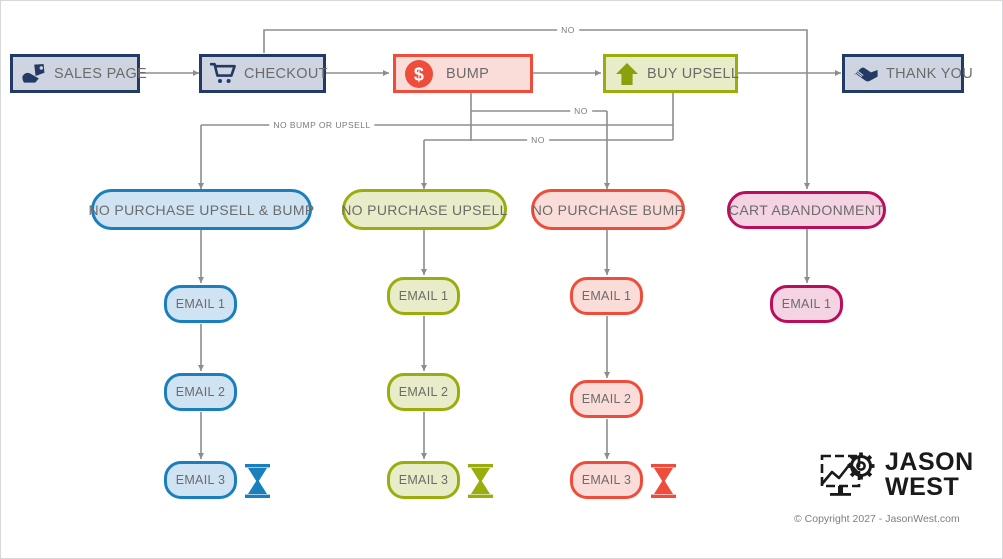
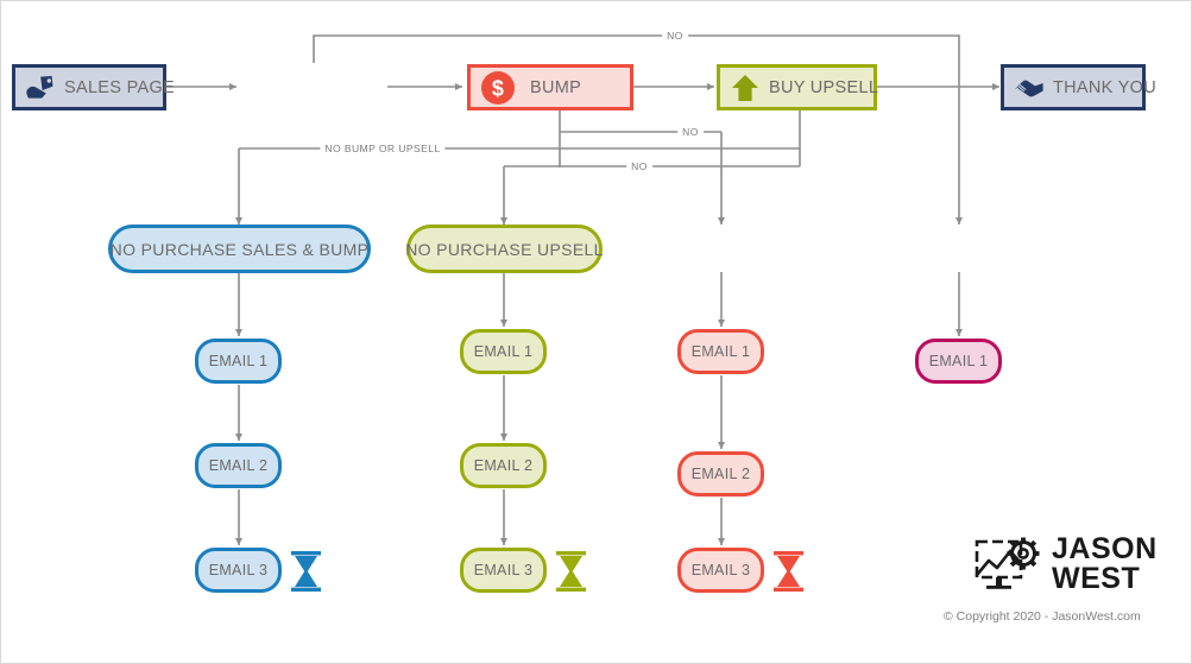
  NO
  NO BUMP OR UPSELL
  NO
  NO
  SALES PAGE
- CHECKOUT
  $
  BUMP
  BUY UPSELL
  THANK YOU
- NO PURCHASE UPSELL & BUMP
+ NO PURCHASE SALES & BUMP
  NO PURCHASE UPSELL
- NO PURCHASE BUMP
- CART ABANDONMENT
  EMAIL 1
  EMAIL 2
  EMAIL 3
  EMAIL 1
  EMAIL 2
  EMAIL 3
  EMAIL 1
  EMAIL 2
  EMAIL 3
  EMAIL 1
  JASON
  WEST
- © Copyright 2027 - JasonWest.com
+ © Copyright 2020 - JasonWest.com
